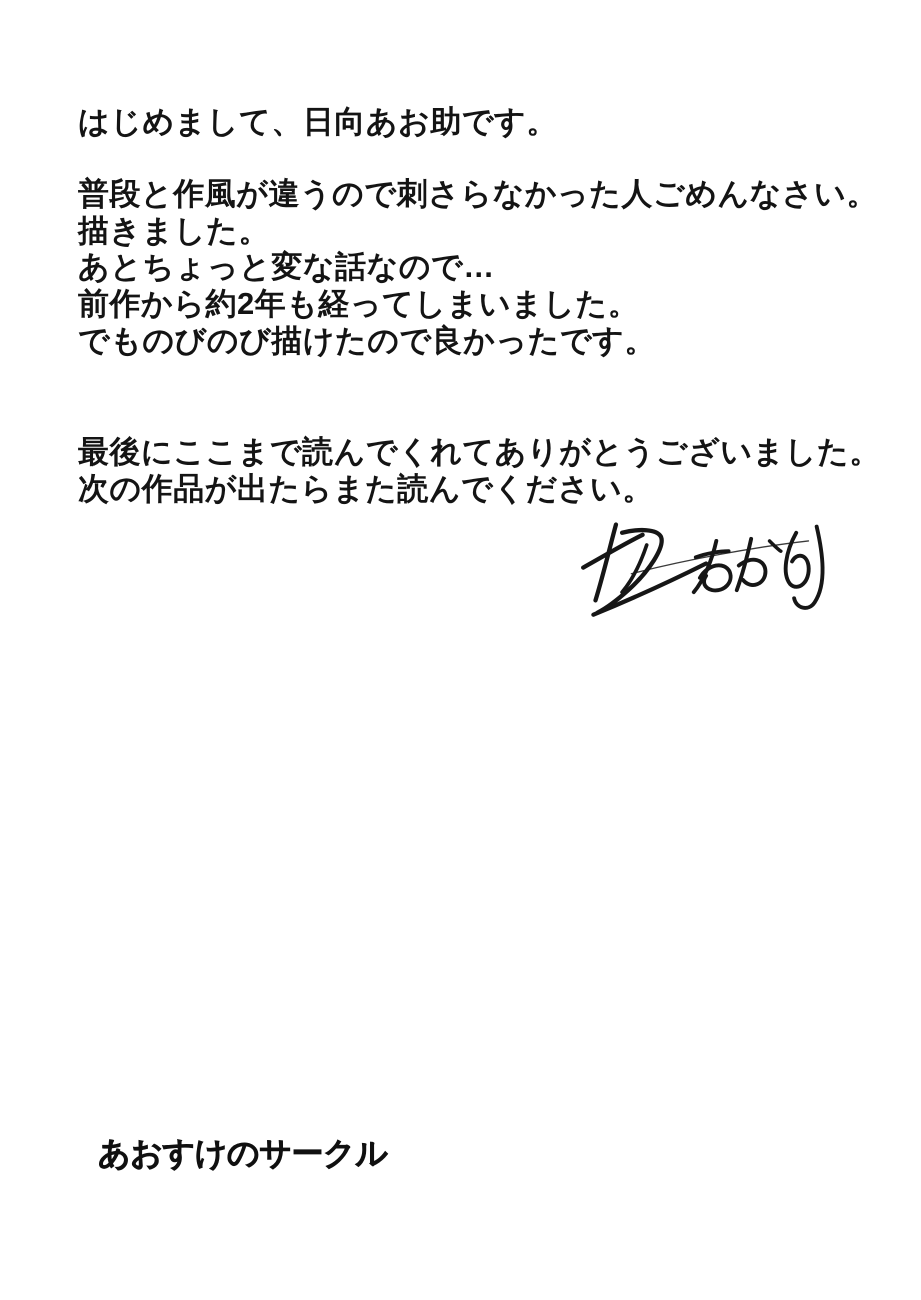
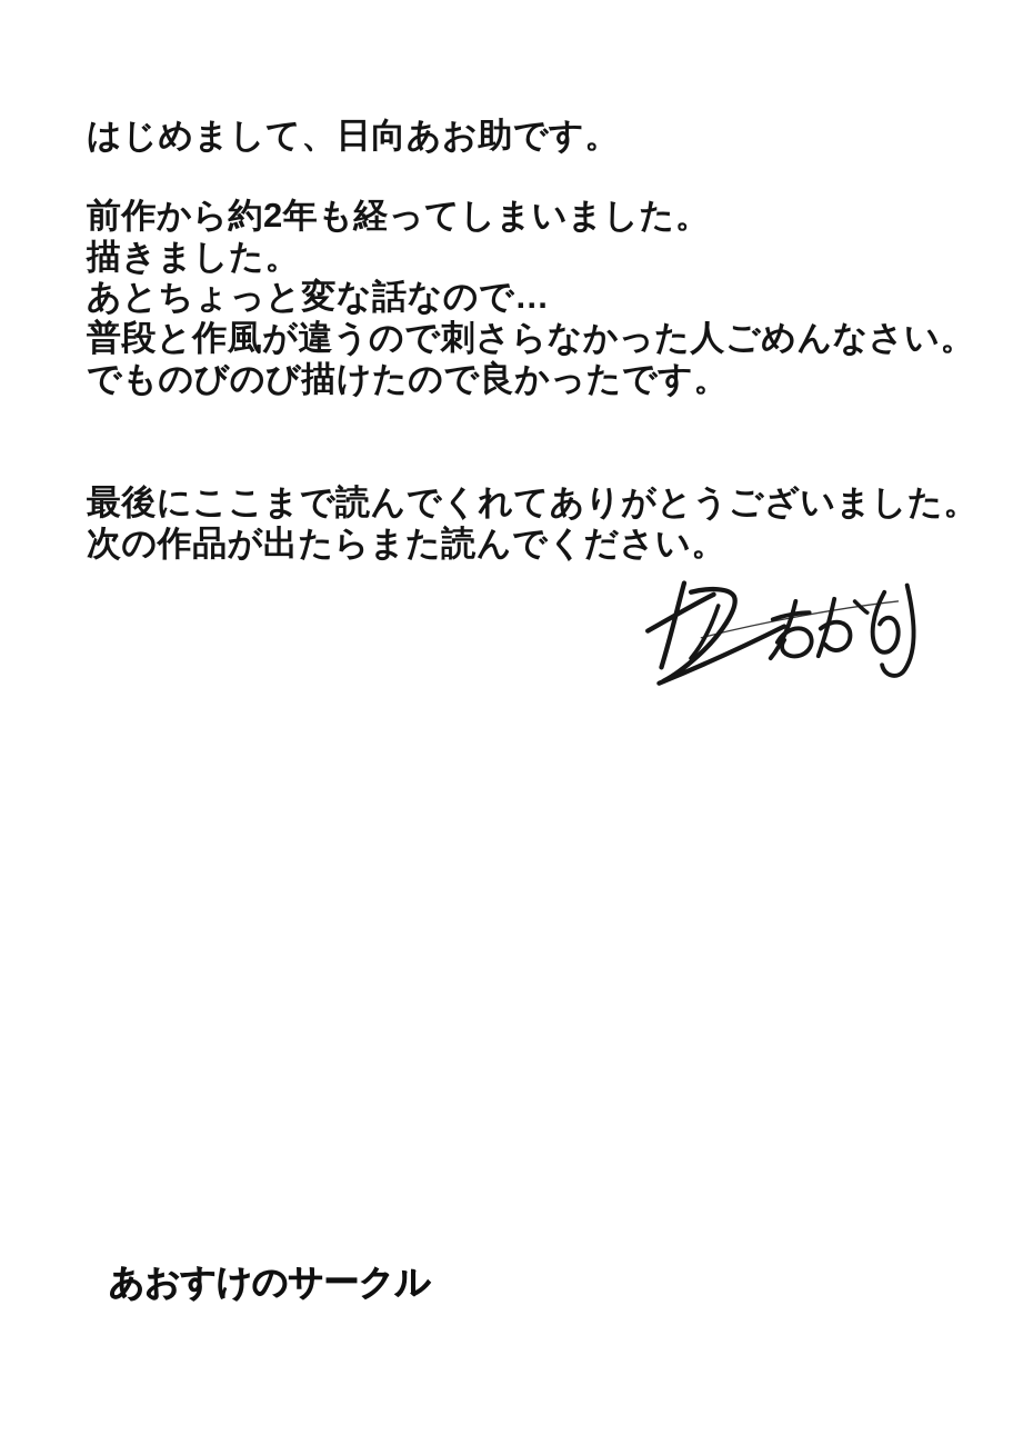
  はじめまして、日向あお助です。
- 普段と作風が違うので刺さらなかった人ごめんなさい。
+ 前作から約2年も経ってしまいました。
  描きました。
  あとちょっと変な話なので…
- 前作から約2年も経ってしまいました。
+ 普段と作風が違うので刺さらなかった人ごめんなさい。
  でものびのび描けたので良かったです。
  最後にここまで読んでくれてありがとうございました。
  次の作品が出たらまた読んでください。
  あおすけのサークル
